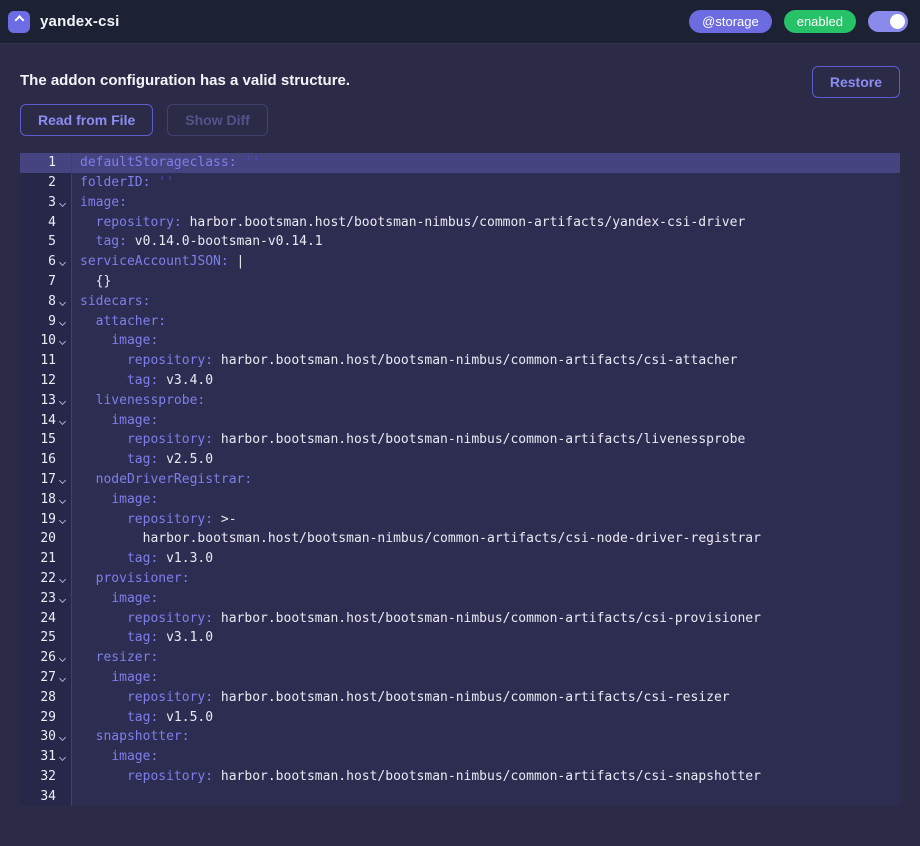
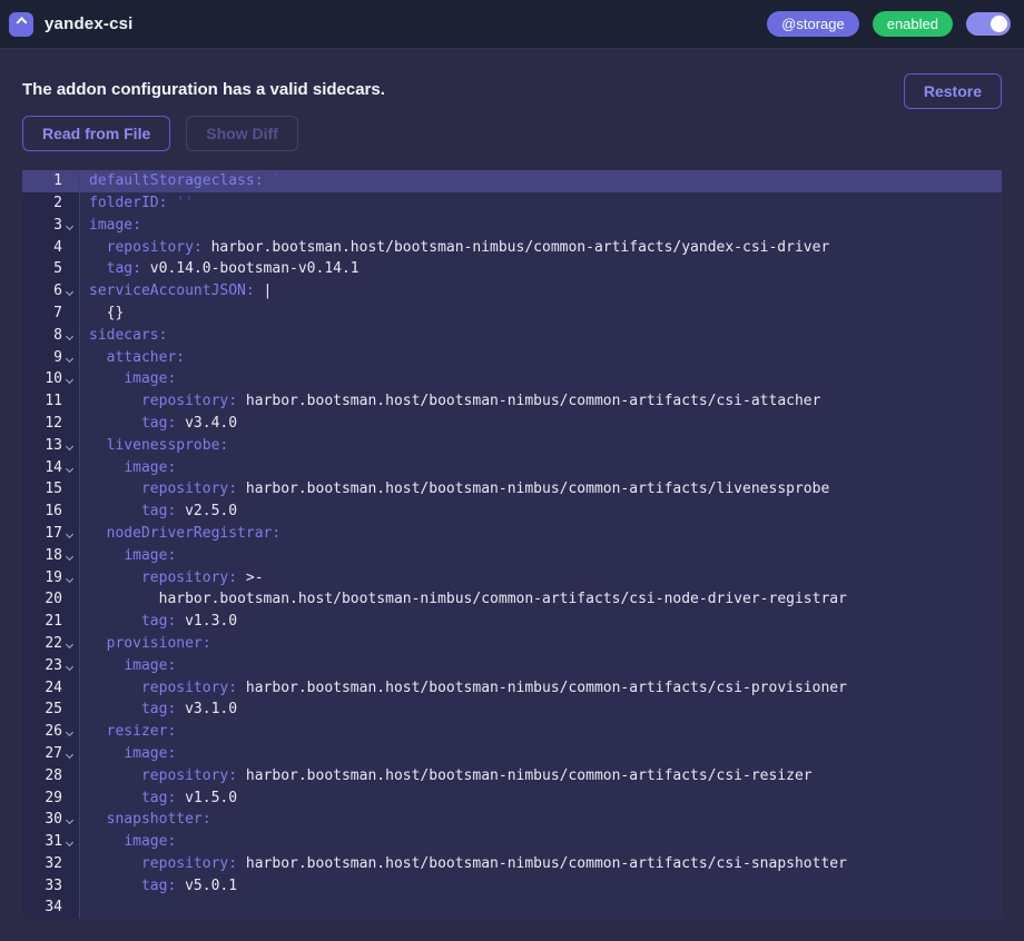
  yandex-csi
  @storage
  enabled
- The addon configuration has a valid structure.
+ The addon configuration has a valid sidecars.
  Restore
  Read from File
  Show Diff
  1
  defaultStorageclass: ''
  2
  folderID: ''
  3
  image:
  4
  repository: harbor.bootsman.host/bootsman-nimbus/common-artifacts/yandex-csi-driver
  5
  tag: v0.14.0-bootsman-v0.14.1
  6
  serviceAccountJSON: |
  7
  {}
  8
  sidecars:
  9
  attacher:
  10
  image:
  11
  repository: harbor.bootsman.host/bootsman-nimbus/common-artifacts/csi-attacher
  12
  tag: v3.4.0
  13
  livenessprobe:
  14
  image:
  15
  repository: harbor.bootsman.host/bootsman-nimbus/common-artifacts/livenessprobe
  16
  tag: v2.5.0
  17
  nodeDriverRegistrar:
  18
  image:
  19
  repository: >-
  20
  harbor.bootsman.host/bootsman-nimbus/common-artifacts/csi-node-driver-registrar
  21
  tag: v1.3.0
  22
  provisioner:
  23
  image:
  24
  repository: harbor.bootsman.host/bootsman-nimbus/common-artifacts/csi-provisioner
  25
  tag: v3.1.0
  26
  resizer:
  27
  image:
  28
  repository: harbor.bootsman.host/bootsman-nimbus/common-artifacts/csi-resizer
  29
  tag: v1.5.0
  30
  snapshotter:
  31
  image:
  32
  repository: harbor.bootsman.host/bootsman-nimbus/common-artifacts/csi-snapshotter
+ 33
+ tag: v5.0.1
  34
